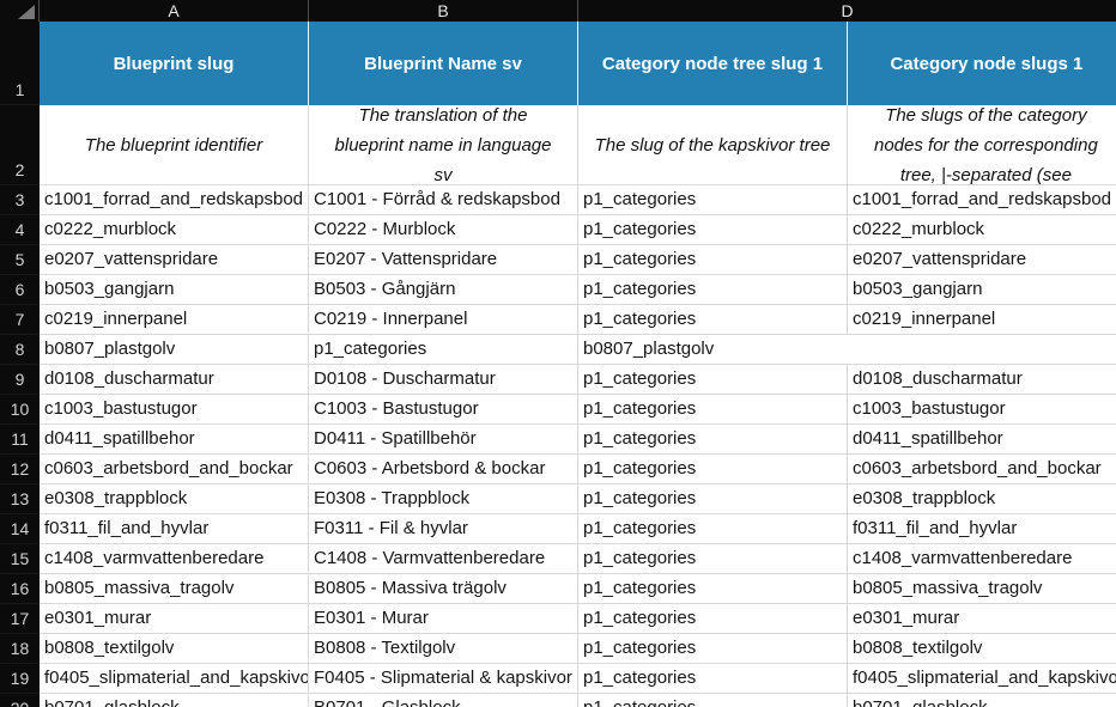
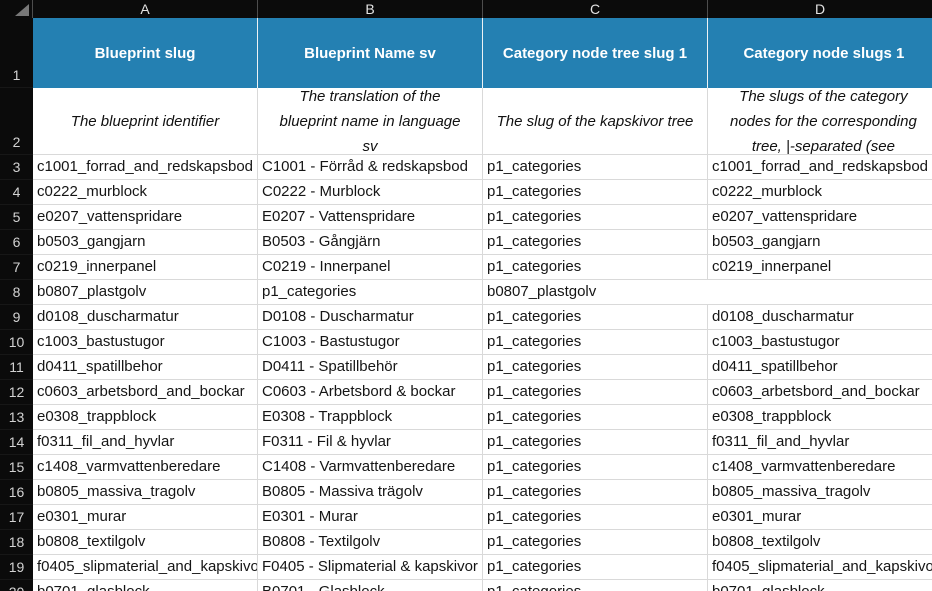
  A
  B
+ C
  D
  1
  2
  3
  4
  5
  6
  7
  8
  9
  10
  11
  12
  13
  14
  15
  16
  17
  18
  19
  Blueprint slug
  Blueprint Name sv
  Category node tree slug 1
  Category node slugs 1
  The blueprint identifier
  The translation of the
  blueprint name in language
  sv
  The slug of the kapskivor tree
  The slugs of the category
  nodes for the corresponding
  tree, |-separated (see
  c1001_forrad_and_redskapsbod
  C1001 - Förråd & redskapsbod
  p1_categories
  c1001_forrad_and_redskapsbod
  c0222_murblock
  C0222 - Murblock
  p1_categories
  c0222_murblock
  e0207_vattenspridare
  E0207 - Vattenspridare
  p1_categories
  e0207_vattenspridare
  b0503_gangjarn
  B0503 - Gångjärn
  p1_categories
  b0503_gangjarn
  c0219_innerpanel
  C0219 - Innerpanel
  p1_categories
  c0219_innerpanel
  b0807_plastgolv
  p1_categories
  b0807_plastgolv
  d0108_duscharmatur
  D0108 - Duscharmatur
  p1_categories
  d0108_duscharmatur
  c1003_bastustugor
  C1003 - Bastustugor
  p1_categories
  c1003_bastustugor
  d0411_spatillbehor
  D0411 - Spatillbehör
  p1_categories
  d0411_spatillbehor
  c0603_arbetsbord_and_bockar
  C0603 - Arbetsbord & bockar
  p1_categories
  c0603_arbetsbord_and_bockar
  e0308_trappblock
  E0308 - Trappblock
  p1_categories
  e0308_trappblock
  f0311_fil_and_hyvlar
  F0311 - Fil & hyvlar
  p1_categories
  f0311_fil_and_hyvlar
  c1408_varmvattenberedare
  C1408 - Varmvattenberedare
  p1_categories
  c1408_varmvattenberedare
  b0805_massiva_tragolv
  B0805 - Massiva trägolv
  p1_categories
  b0805_massiva_tragolv
  e0301_murar
  E0301 - Murar
  p1_categories
  e0301_murar
  b0808_textilgolv
  B0808 - Textilgolv
  p1_categories
  b0808_textilgolv
  f0405_slipmaterial_and_kapskivo
  F0405 - Slipmaterial & kapskivor
  p1_categories
  f0405_slipmaterial_and_kapskivo
